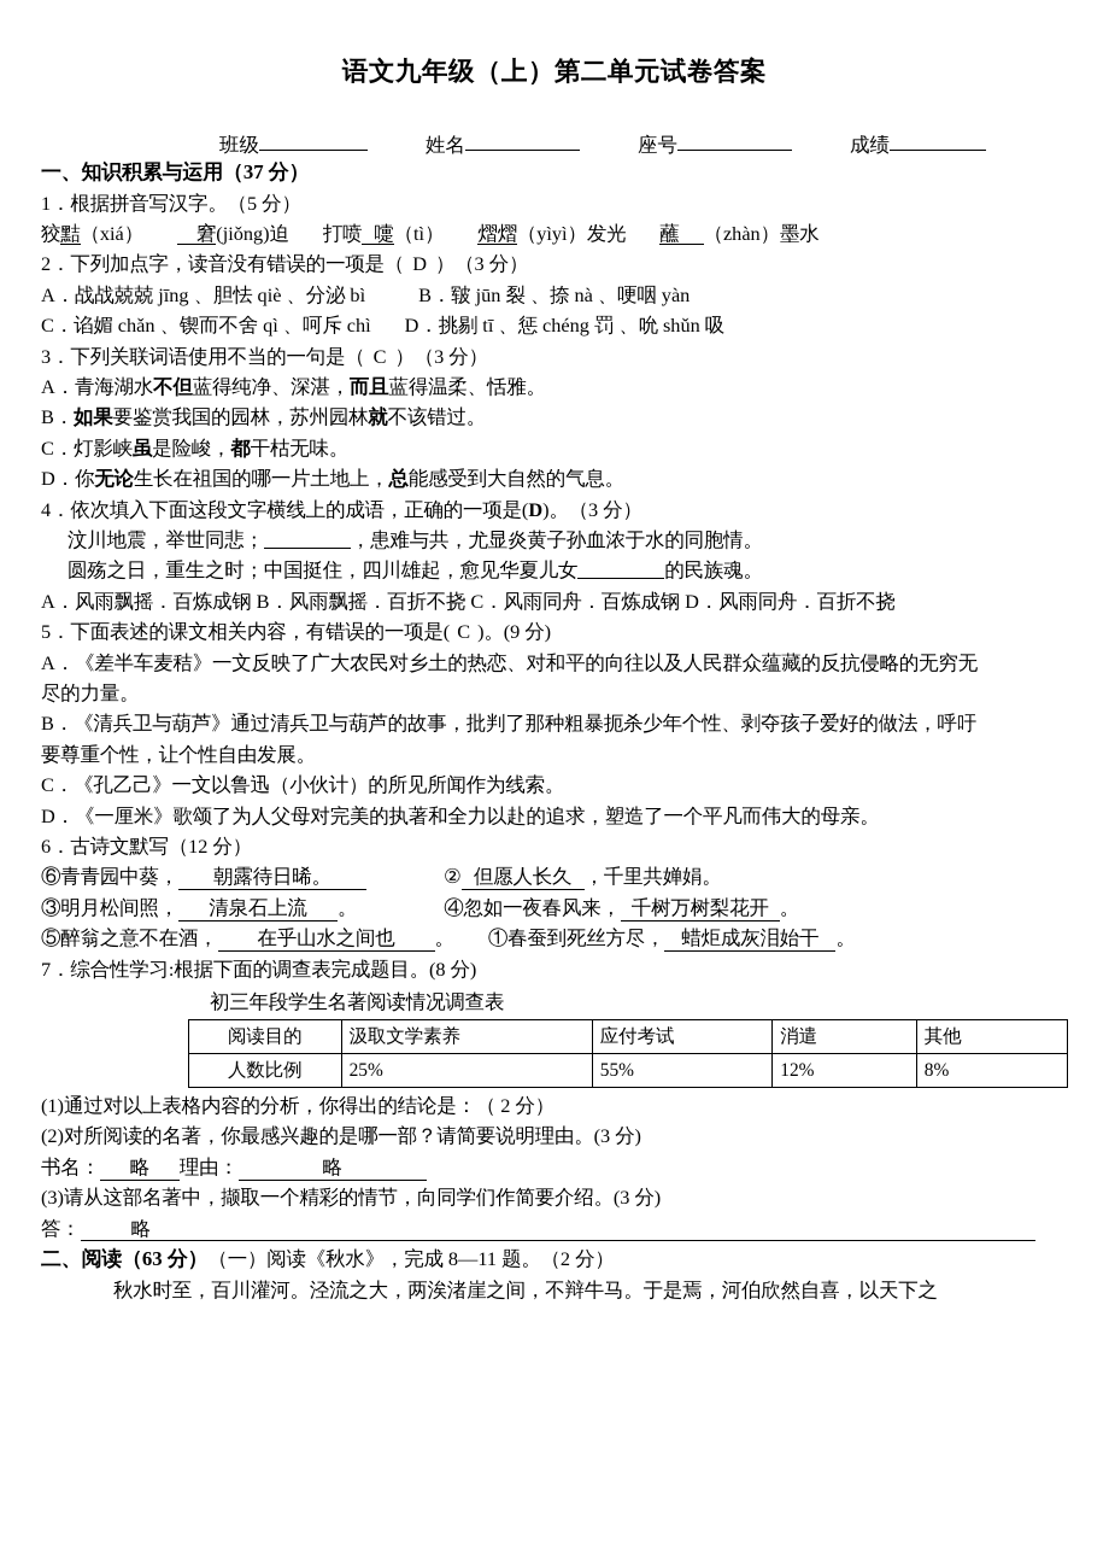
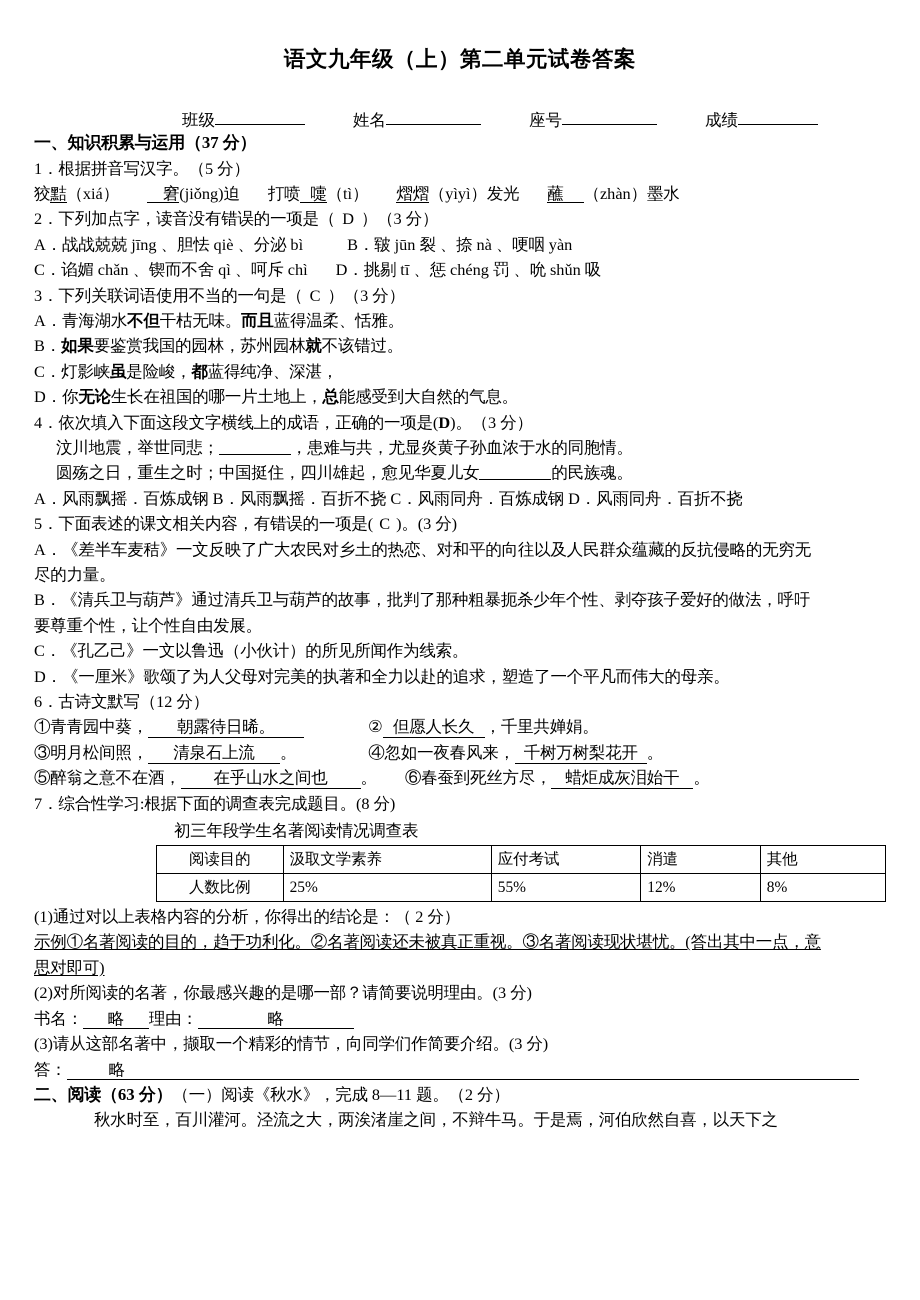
  语文九年级（上）第二单元试卷答案
  班级 姓名 座号 成绩
  一、知识积累与运用（37 分）
  1．根据拼音写汉字。（5 分）
  狡黠（xiá） 窘(jiǒng)迫 打喷 嚏（tì） 熠熠（yìyì）发光 蘸 （zhàn）墨水
  2．下列加点字，读音没有错误的一项是（ D ）（3 分）
  A．战战兢兢 jīng 、胆怯 qiè 、分泌 bì B．皲 jūn 裂 、捺 nà 、哽咽 yàn
  C．谄媚 chǎn 、锲而不舍 qì 、呵斥 chì D．挑剔 tī 、惩 chéng 罚 、吮 shǔn 吸
  3．下列关联词语使用不当的一句是（ C ）（3 分）
- A．青海湖水不但蓝得纯净、深湛，而且蓝得温柔、恬雅。
+ A．青海湖水不但干枯无味。而且蓝得温柔、恬雅。
  B．如果要鉴赏我国的园林，苏州园林就不该错过。
- C．灯影峡虽是险峻，都干枯无味。
+ C．灯影峡虽是险峻，都蓝得纯净、深湛，
  D．你无论生长在祖国的哪一片土地上，总能感受到大自然的气息。
  4．依次填入下面这段文字横线上的成语，正确的一项是(D)。（3 分）
  汶川地震，举世同悲； ，患难与共，尤显炎黄子孙血浓于水的同胞情。
  圆殇之日，重生之时；中国挺住，四川雄起，愈见华夏儿女 的民族魂。
  A．风雨飘摇．百炼成钢 B．风雨飘摇．百折不挠 C．风雨同舟．百炼成钢 D．风雨同舟．百折不挠
- 5．下面表述的课文相关内容，有错误的一项是( C )。(9 分)
+ 5．下面表述的课文相关内容，有错误的一项是( C )。(3 分)
  A．《差半车麦秸》一文反映了广大农民对乡土的热恋、对和平的向往以及人民群众蕴藏的反抗侵略的无穷无尽的力量。
  B．《清兵卫与葫芦》通过清兵卫与葫芦的故事，批判了那种粗暴扼杀少年个性、剥夺孩子爱好的做法，呼吁要尊重个性，让个性自由发展。
  C．《孔乙己》一文以鲁迅（小伙计）的所见所闻作为线索。
  D．《一厘米》歌颂了为人父母对完美的执著和全力以赴的追求，塑造了一个平凡而伟大的母亲。
  6．古诗文默写（12 分）
- ⑥青青园中葵， 朝露待日晞。 ② 但愿人长久 ，千里共婵娟。
+ ①青青园中葵， 朝露待日晞。 ② 但愿人长久 ，千里共婵娟。
  ③明月松间照， 清泉石上流 。 ④忽如一夜春风来， 千树万树梨花开 。
- ⑤醉翁之意不在酒， 在乎山水之间也 。 ①春蚕到死丝方尽， 蜡炬成灰泪始干 。
+ ⑤醉翁之意不在酒， 在乎山水之间也 。 ⑥春蚕到死丝方尽， 蜡炬成灰泪始干 。
  7．综合性学习:根据下面的调查表完成题目。(8 分)
  初三年段学生名著阅读情况调查表
  阅读目的	汲取文学素养	应付考试	消遣	其他
  人数比例	25%	55%	12%	8%
  (1)通过对以上表格内容的分析，你得出的结论是：（ 2 分）
+ 示例①名著阅读的目的，趋于功利化。②名著阅读还未被真正重视。③名著阅读现状堪忧。(答出其中一点，意思对即可)
  (2)对所阅读的名著，你最感兴趣的是哪一部？请简要说明理由。(3 分)
  书名： 略 理由： 略
  (3)请从这部名著中，撷取一个精彩的情节，向同学们作简要介绍。(3 分)
  答： 略
  二、阅读（63 分）（一）阅读《秋水》，完成 8—11 题。（2 分）
  秋水时至，百川灌河。泾流之大，两涘渚崖之间，不辩牛马。于是焉，河伯欣然自喜，以天下之
